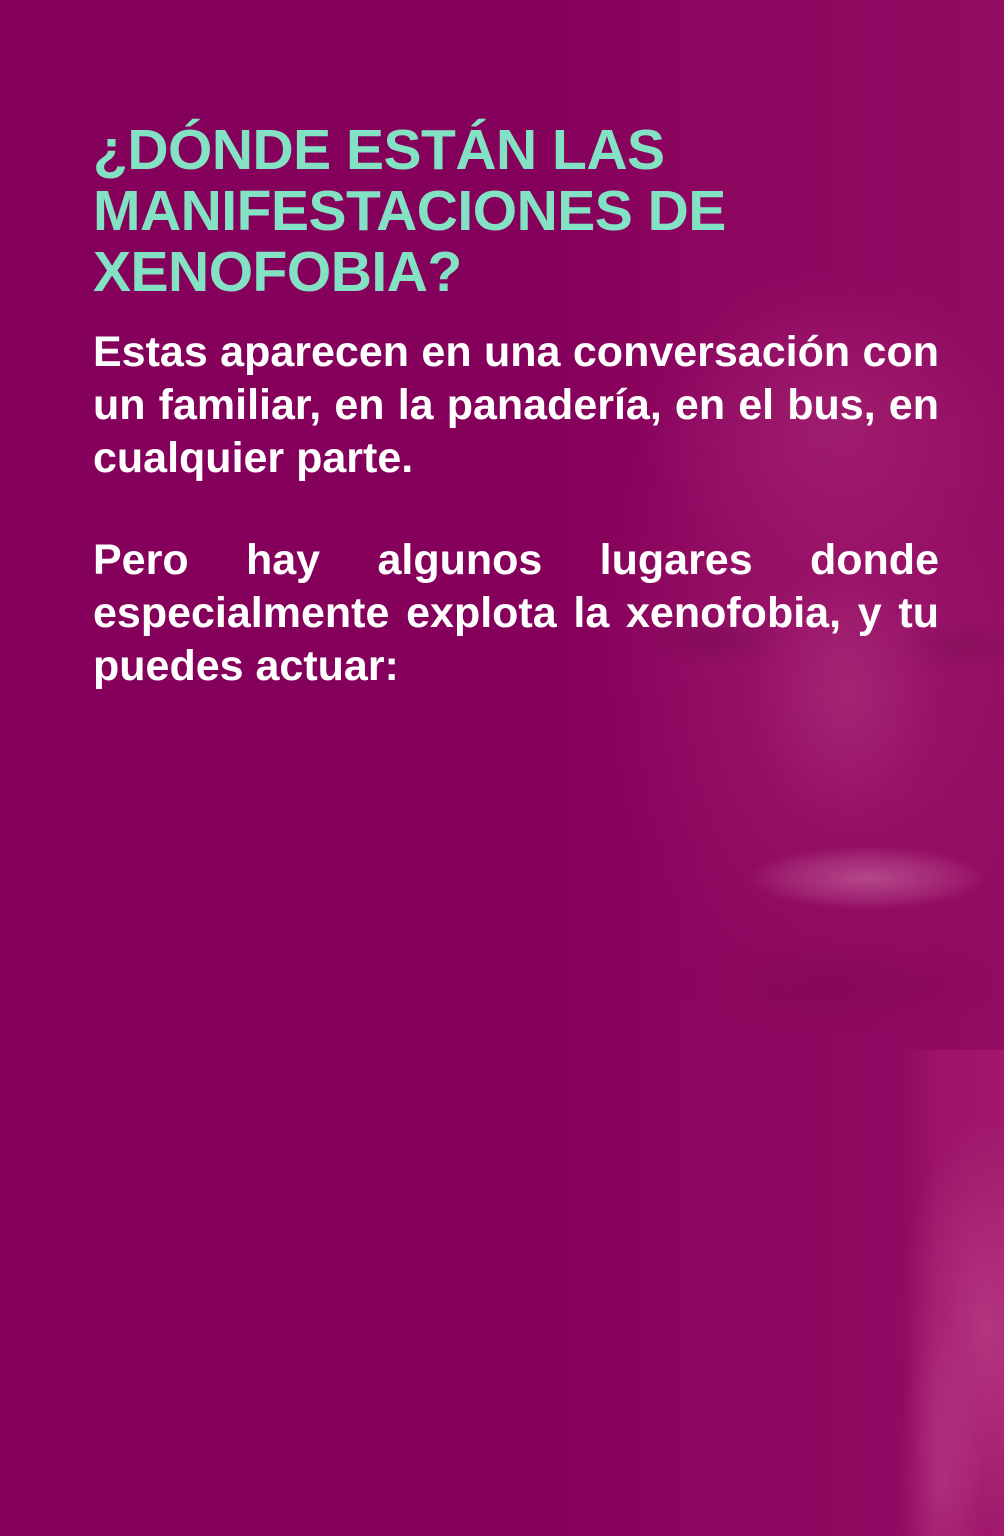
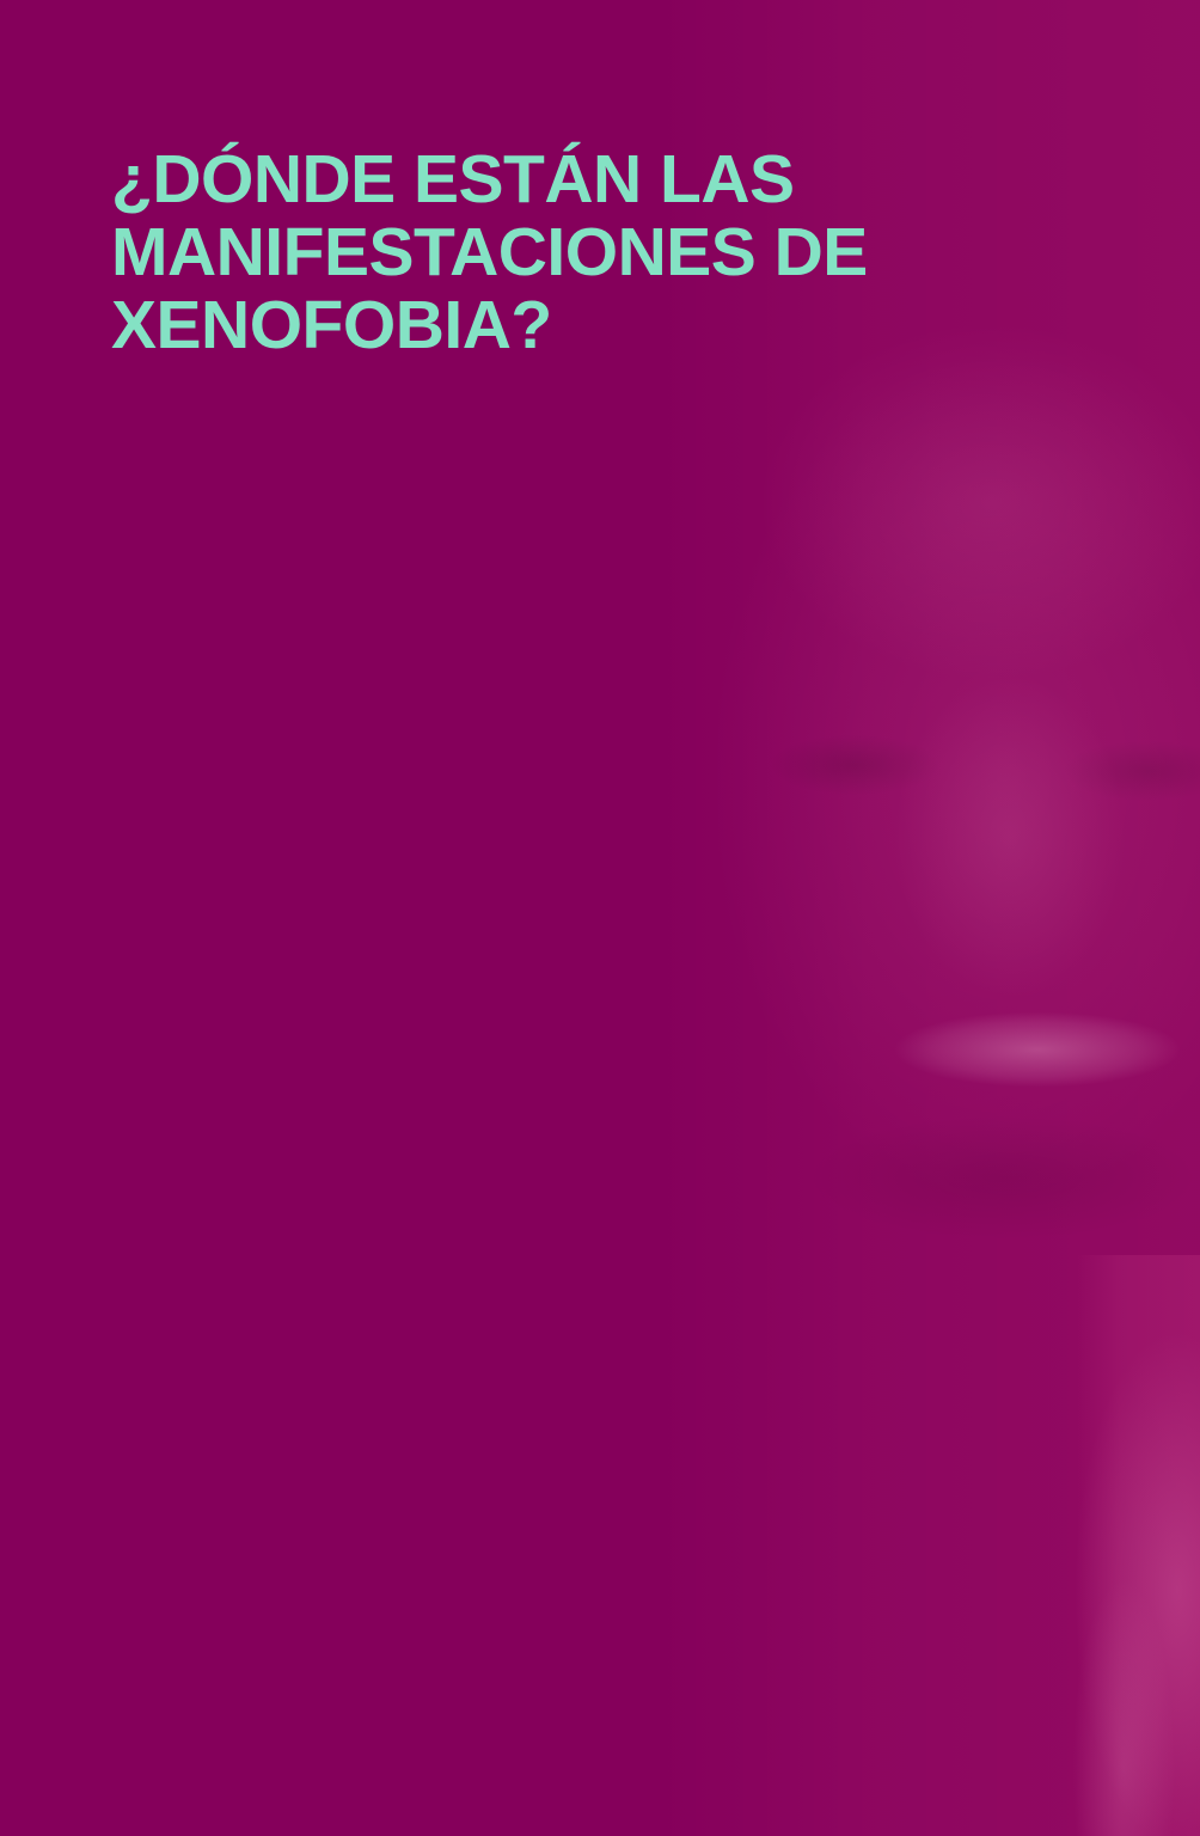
  ¿DÓNDE ESTÁN LAS
  MANIFESTACIONES DE
  XENOFOBIA?
- Estas aparecen en una conversación con un familiar, en la panadería, en el bus, en cualquier parte.
- Pero hay algunos lugares donde especialmente explota la xenofobia, y tu puedes actuar:
